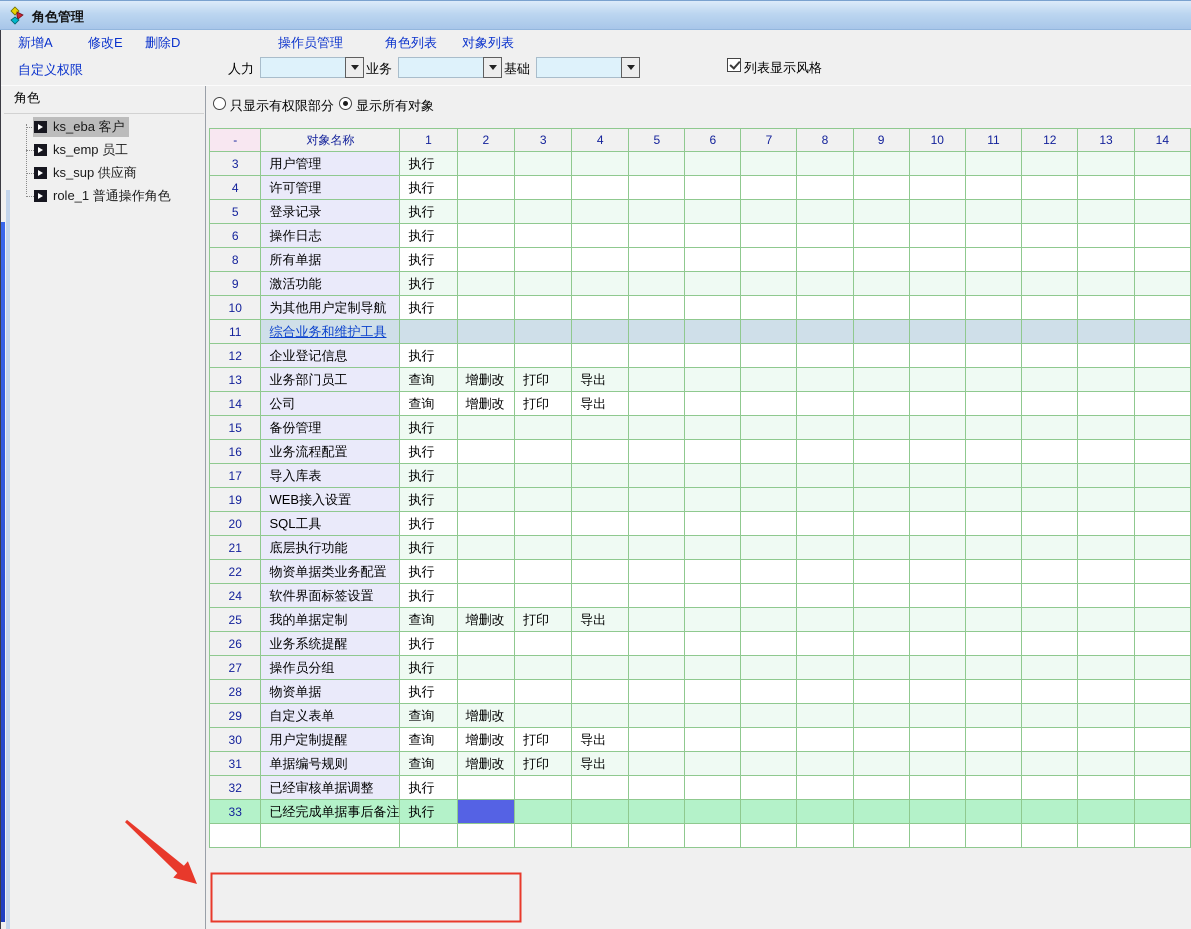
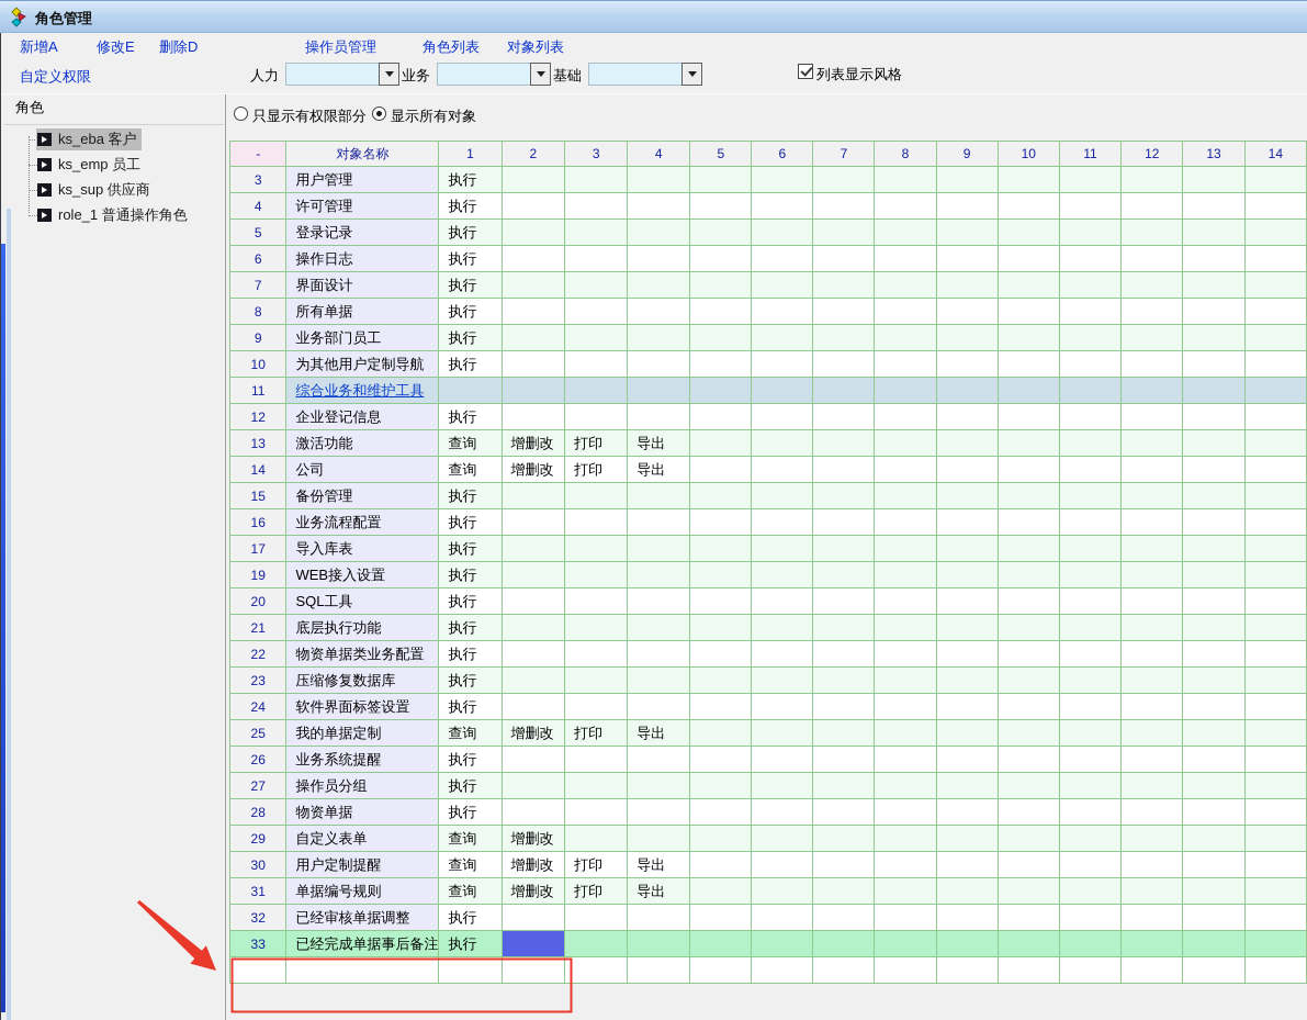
  角色管理
  新增A
  修改E
  删除D
  操作员管理
  角色列表
  对象列表
  自定义权限
  人力
  业务
  基础
  列表显示风格
  角色
  ks_eba 客户
  ks_emp 员工
  ks_sup 供应商
  role_1 普通操作角色
  只显示有权限部分
  显示所有对象
  -	对象名称	1	2	3	4	5	6	7	8	9	10	11	12	13	14
  3	用户管理	执行
  4	许可管理	执行
  5	登录记录	执行
  6	操作日志	执行
+ 7	界面设计	执行
  8	所有单据	执行
- 9	激活功能	执行
+ 9	业务部门员工	执行
  10	为其他用户定制导航	执行
  11	综合业务和维护工具
  12	企业登记信息	执行
- 13	业务部门员工	查询	增删改	打印	导出
+ 13	激活功能	查询	增删改	打印	导出
  14	公司	查询	增删改	打印	导出
  15	备份管理	执行
  16	业务流程配置	执行
  17	导入库表	执行
  19	WEB接入设置	执行
  20	SQL工具	执行
  21	底层执行功能	执行
  22	物资单据类业务配置	执行
+ 23	压缩修复数据库	执行
  24	软件界面标签设置	执行
  25	我的单据定制	查询	增删改	打印	导出
  26	业务系统提醒	执行
  27	操作员分组	执行
  28	物资单据	执行
  29	自定义表单	查询	增删改
  30	用户定制提醒	查询	增删改	打印	导出
  31	单据编号规则	查询	增删改	打印	导出
  32	已经审核单据调整	执行
  33	已经完成单据事后备注	执行
